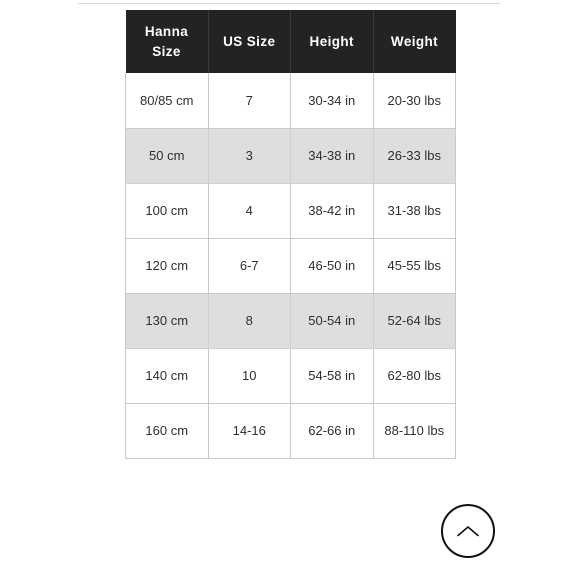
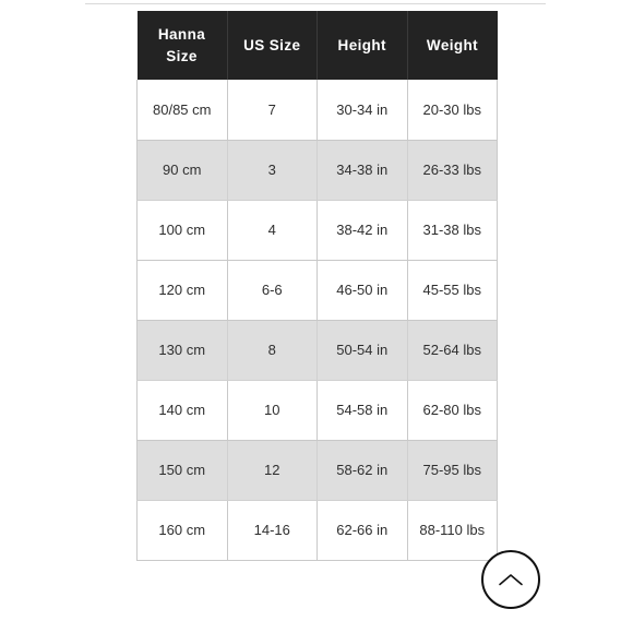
  Hanna Size	US Size	Height	Weight
  80/85 cm	7	30-34 in	20-30 lbs
- 50 cm	3	34-38 in	26-33 lbs
+ 90 cm	3	34-38 in	26-33 lbs
  100 cm	4	38-42 in	31-38 lbs
- 120 cm	6-7	46-50 in	45-55 lbs
+ 120 cm	6-6	46-50 in	45-55 lbs
  130 cm	8	50-54 in	52-64 lbs
  140 cm	10	54-58 in	62-80 lbs
+ 150 cm	12	58-62 in	75-95 lbs
  160 cm	14-16	62-66 in	88-110 lbs
